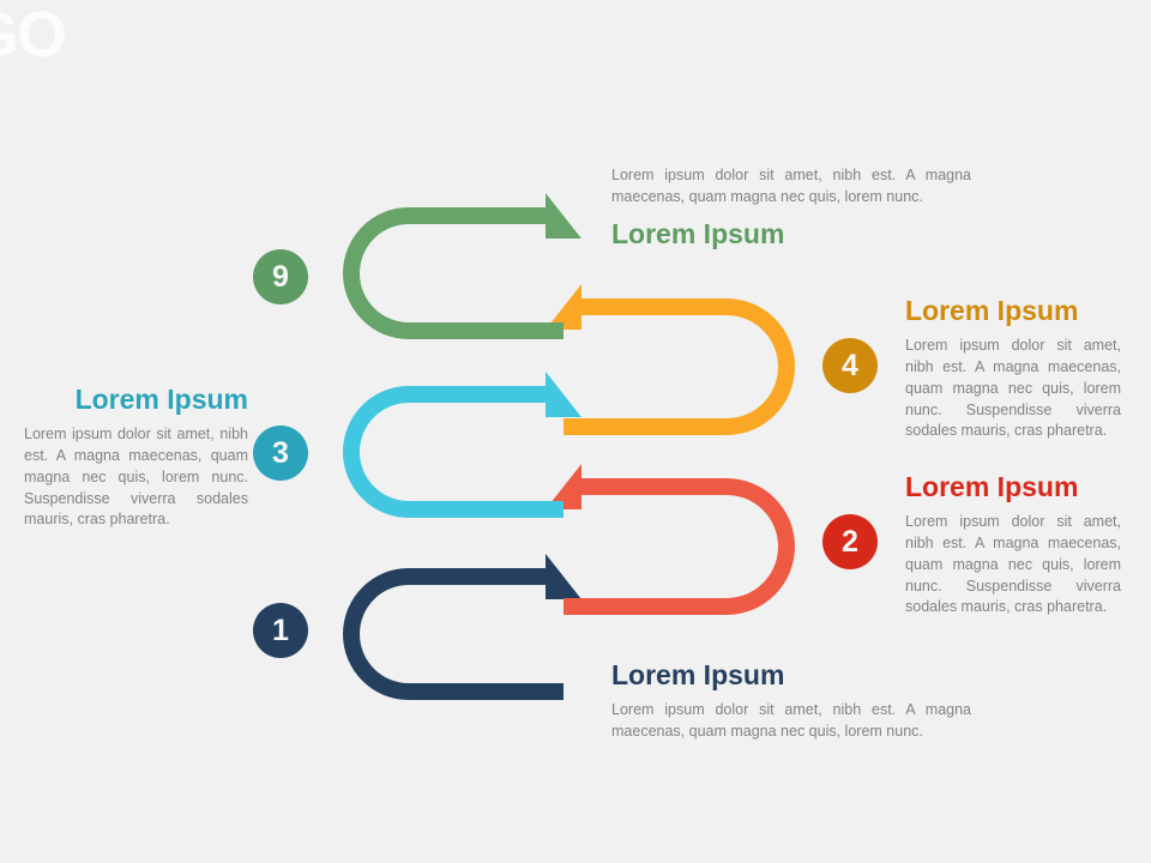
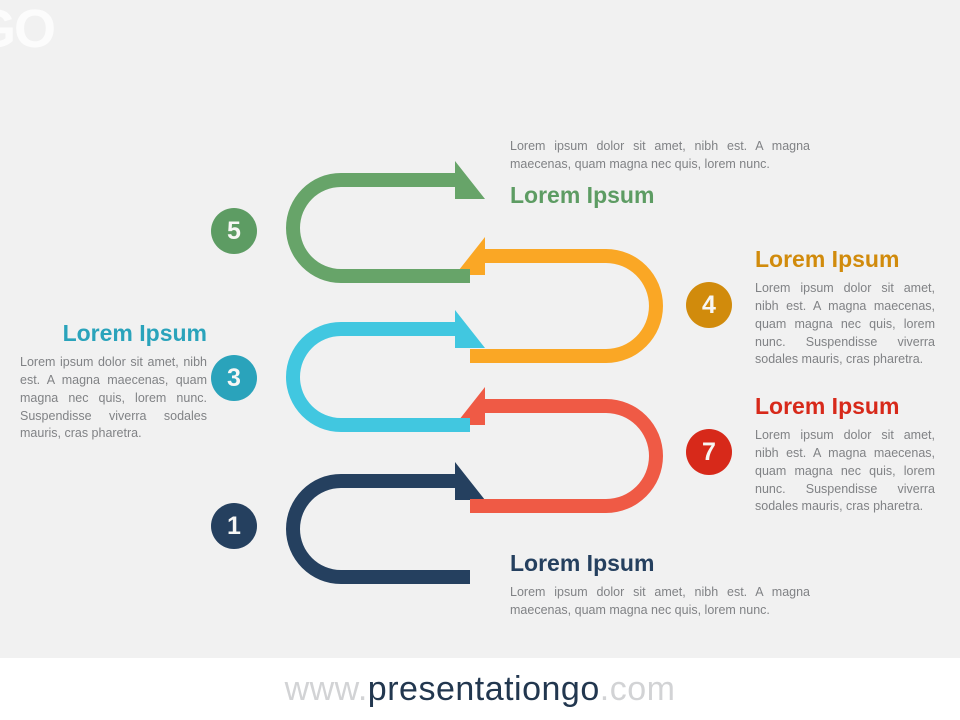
- 9
+ 5
  4
  3
- 2
+ 7
  1
  Lorem ipsum dolor sit amet, nibh est. A magna maecenas, quam magna nec quis, lorem nunc.
  Lorem Ipsum
  Lorem Ipsum
  Lorem ipsum dolor sit amet, nibh est. A magna maecenas, quam magna nec quis, lorem nunc. Suspendisse viverra sodales mauris, cras pharetra.
  Lorem Ipsum
  Lorem ipsum dolor sit amet, nibh est. A magna maecenas, quam magna nec quis, lorem nunc. Suspendisse viverra sodales mauris, cras pharetra.
  Lorem Ipsum
  Lorem ipsum dolor sit amet, nibh est. A magna maecenas, quam magna nec quis, lorem nunc. Suspendisse viverra sodales mauris, cras pharetra.
  Lorem Ipsum
  Lorem ipsum dolor sit amet, nibh est. A magna maecenas, quam magna nec quis, lorem nunc.
+ www.presentationgo.com
